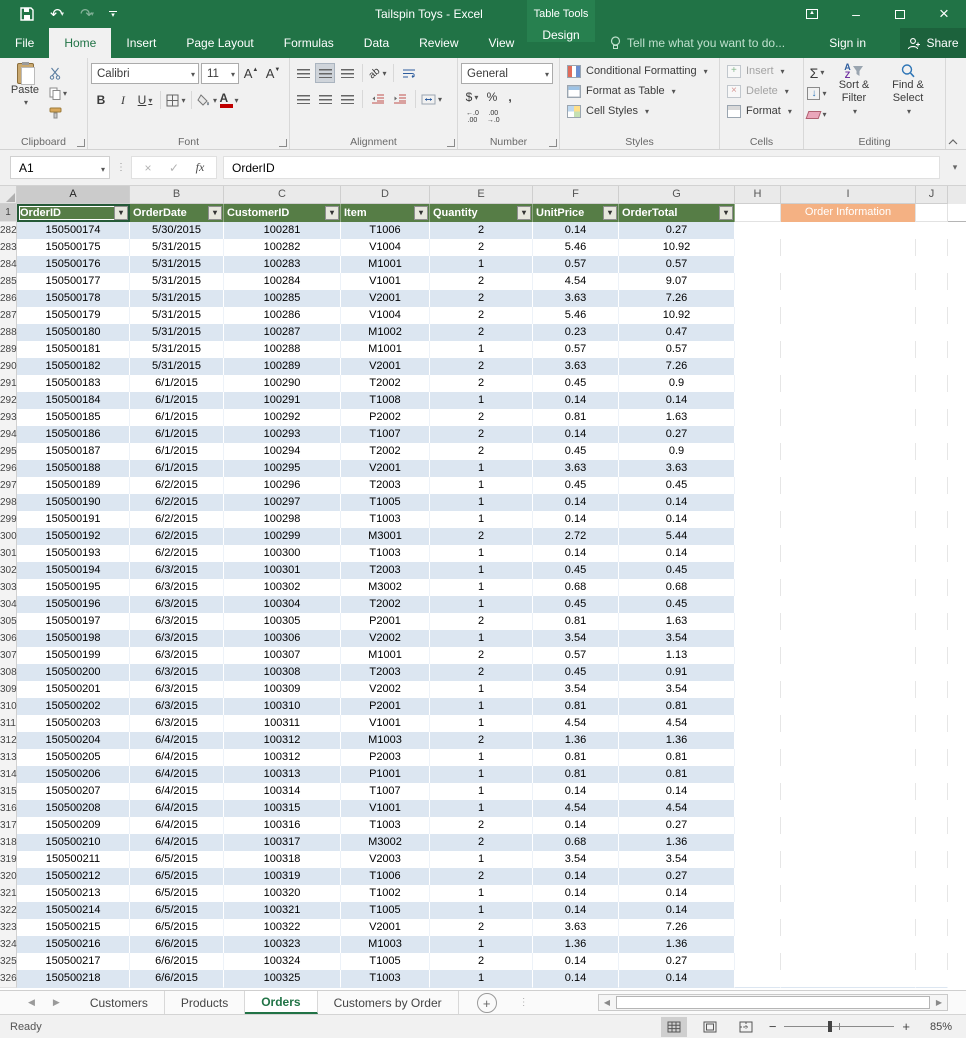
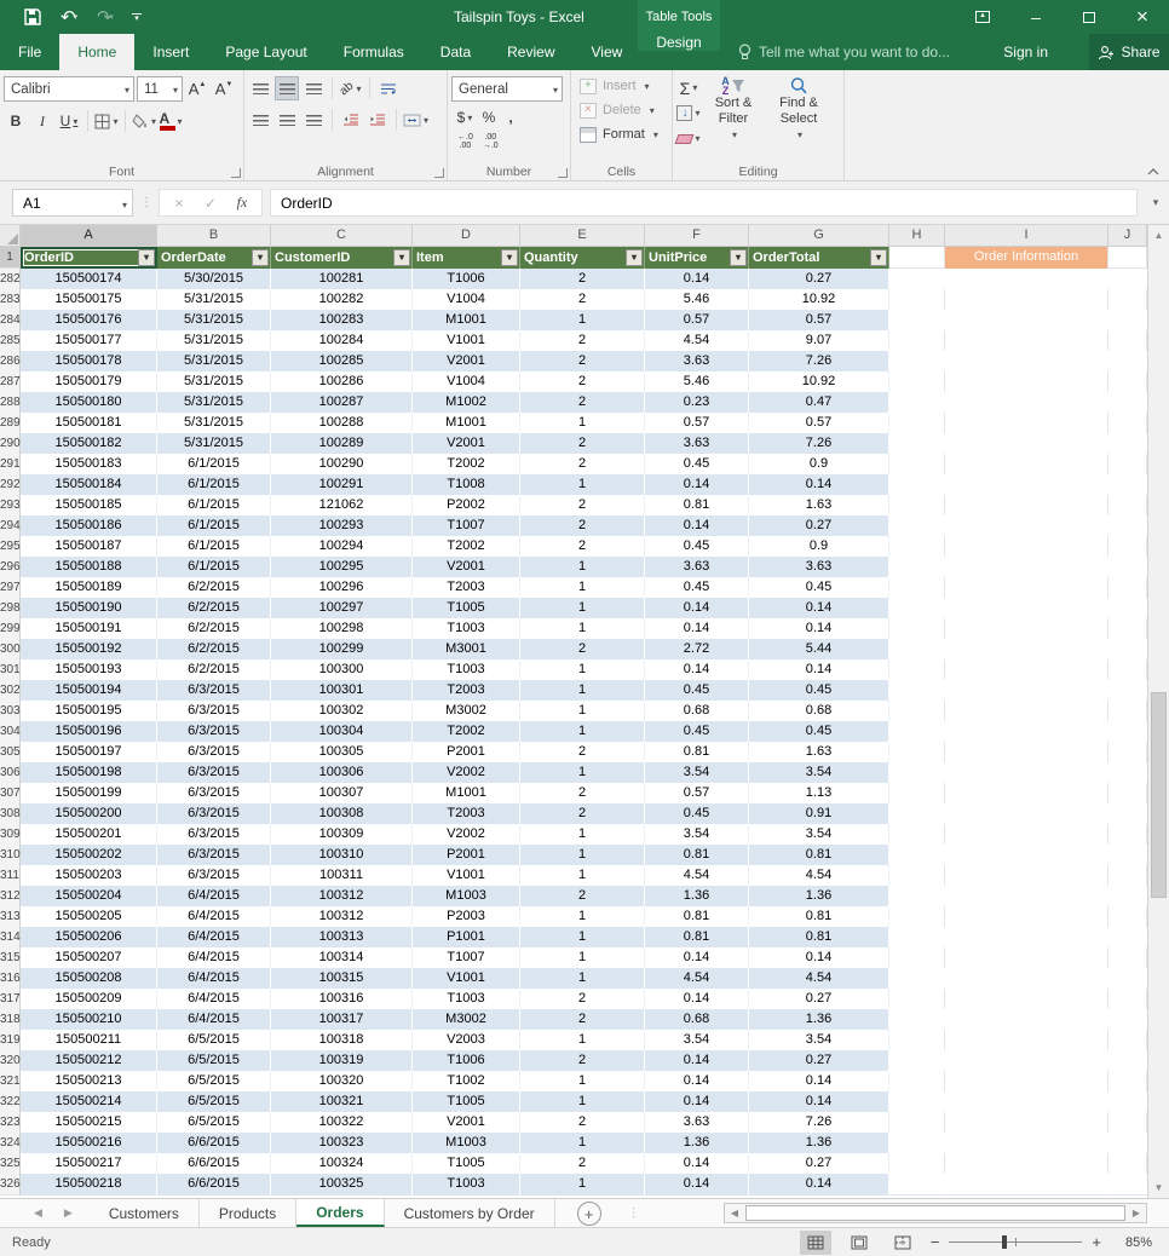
  ↶
  ↷
  Tailspin Toys - Excel
  Table Tools
  –
  ×
  File
  Home
  Insert
  Page Layout
  Formulas
  Data
  Review
  View
  Design
  Tell me what you want to do...
  Sign in
  Share
- Paste
- Clipboard
  Calibri
  11
  A
  A
  B
  I
  U
  A
  Font
  Alignment
  General
  $
  %
  ,
  Number
- Conditional Formatting
- Format as Table
- Cell Styles
- Styles
  Insert
  Delete
  Format
  Cells
  Σ
  ↓
  A
  Z
  Sort &
  Filter
  Find &
  Select
  Editing
  A1
  ⋮
  ×
  ✓
  fx
  OrderID
  ▾
  A
  B
  C
  D
  E
  F
  G
  H
  I
  J
  1
  OrderID
  ▾
  OrderDate
  ▾
  CustomerID
  ▾
  Item
  ▾
  Quantity
  ▾
  UnitPrice
  ▾
  OrderTotal
  ▾
  Order Information
  282
  150500174
  5/30/2015
  100281
  T1006
  2
  0.14
  0.27
  283
  150500175
  5/31/2015
  100282
  V1004
  2
  5.46
  10.92
  284
  150500176
  5/31/2015
  100283
  M1001
  1
  0.57
  0.57
  285
  150500177
  5/31/2015
  100284
  V1001
  2
  4.54
  9.07
  286
  150500178
  5/31/2015
  100285
  V2001
  2
  3.63
  7.26
  287
  150500179
  5/31/2015
  100286
  V1004
  2
  5.46
  10.92
  288
  150500180
  5/31/2015
  100287
  M1002
  2
  0.23
  0.47
  289
  150500181
  5/31/2015
  100288
  M1001
  1
  0.57
  0.57
  290
  150500182
  5/31/2015
  100289
  V2001
  2
  3.63
  7.26
  291
  150500183
  6/1/2015
  100290
  T2002
  2
  0.45
  0.9
  292
  150500184
  6/1/2015
  100291
  T1008
  1
  0.14
  0.14
  293
  150500185
  6/1/2015
- 100292
+ 121062
  P2002
  2
  0.81
  1.63
  294
  150500186
  6/1/2015
  100293
  T1007
  2
  0.14
  0.27
  295
  150500187
  6/1/2015
  100294
  T2002
  2
  0.45
  0.9
  296
  150500188
  6/1/2015
  100295
  V2001
  1
  3.63
  3.63
  297
  150500189
  6/2/2015
  100296
  T2003
  1
  0.45
  0.45
  298
  150500190
  6/2/2015
  100297
  T1005
  1
  0.14
  0.14
  299
  150500191
  6/2/2015
  100298
  T1003
  1
  0.14
  0.14
  300
  150500192
  6/2/2015
  100299
  M3001
  2
  2.72
  5.44
  301
  150500193
  6/2/2015
  100300
  T1003
  1
  0.14
  0.14
  302
  150500194
  6/3/2015
  100301
  T2003
  1
  0.45
  0.45
  303
  150500195
  6/3/2015
  100302
  M3002
  1
  0.68
  0.68
  304
  150500196
  6/3/2015
  100304
  T2002
  1
  0.45
  0.45
  305
  150500197
  6/3/2015
  100305
  P2001
  2
  0.81
  1.63
  306
  150500198
  6/3/2015
  100306
  V2002
  1
  3.54
  3.54
  307
  150500199
  6/3/2015
  100307
  M1001
  2
  0.57
  1.13
  308
  150500200
  6/3/2015
  100308
  T2003
  2
  0.45
  0.91
  309
  150500201
  6/3/2015
  100309
  V2002
  1
  3.54
  3.54
  310
  150500202
  6/3/2015
  100310
  P2001
  1
  0.81
  0.81
  311
  150500203
  6/3/2015
  100311
  V1001
  1
  4.54
  4.54
  312
  150500204
  6/4/2015
  100312
  M1003
  2
  1.36
  1.36
  313
  150500205
  6/4/2015
  100312
  P2003
  1
  0.81
  0.81
  314
  150500206
  6/4/2015
  100313
  P1001
  1
  0.81
  0.81
  315
  150500207
  6/4/2015
  100314
  T1007
  1
  0.14
  0.14
  316
  150500208
  6/4/2015
  100315
  V1001
  1
  4.54
  4.54
  317
  150500209
  6/4/2015
  100316
  T1003
  2
  0.14
  0.27
  318
  150500210
  6/4/2015
  100317
  M3002
  2
  0.68
  1.36
  319
  150500211
  6/5/2015
  100318
  V2003
  1
  3.54
  3.54
  320
  150500212
  6/5/2015
  100319
  T1006
  2
  0.14
  0.27
  321
  150500213
  6/5/2015
  100320
  T1002
  1
  0.14
  0.14
  322
  150500214
  6/5/2015
  100321
  T1005
  1
  0.14
  0.14
  323
  150500215
  6/5/2015
  100322
  V2001
  2
  3.63
  7.26
  324
  150500216
  6/6/2015
  100323
  M1003
  1
  1.36
  1.36
  325
  150500217
  6/6/2015
  100324
  T1005
  2
  0.14
  0.27
  326
  150500218
  6/6/2015
  100325
  T1003
  1
  0.14
  0.14
+ ▲
+ ▼
  ◀
  ▶
  Customers
  Products
  Orders
  Customers by Order
  +
  ⋮
  ◀
  ▶
  Ready
  −
  +
  85%
